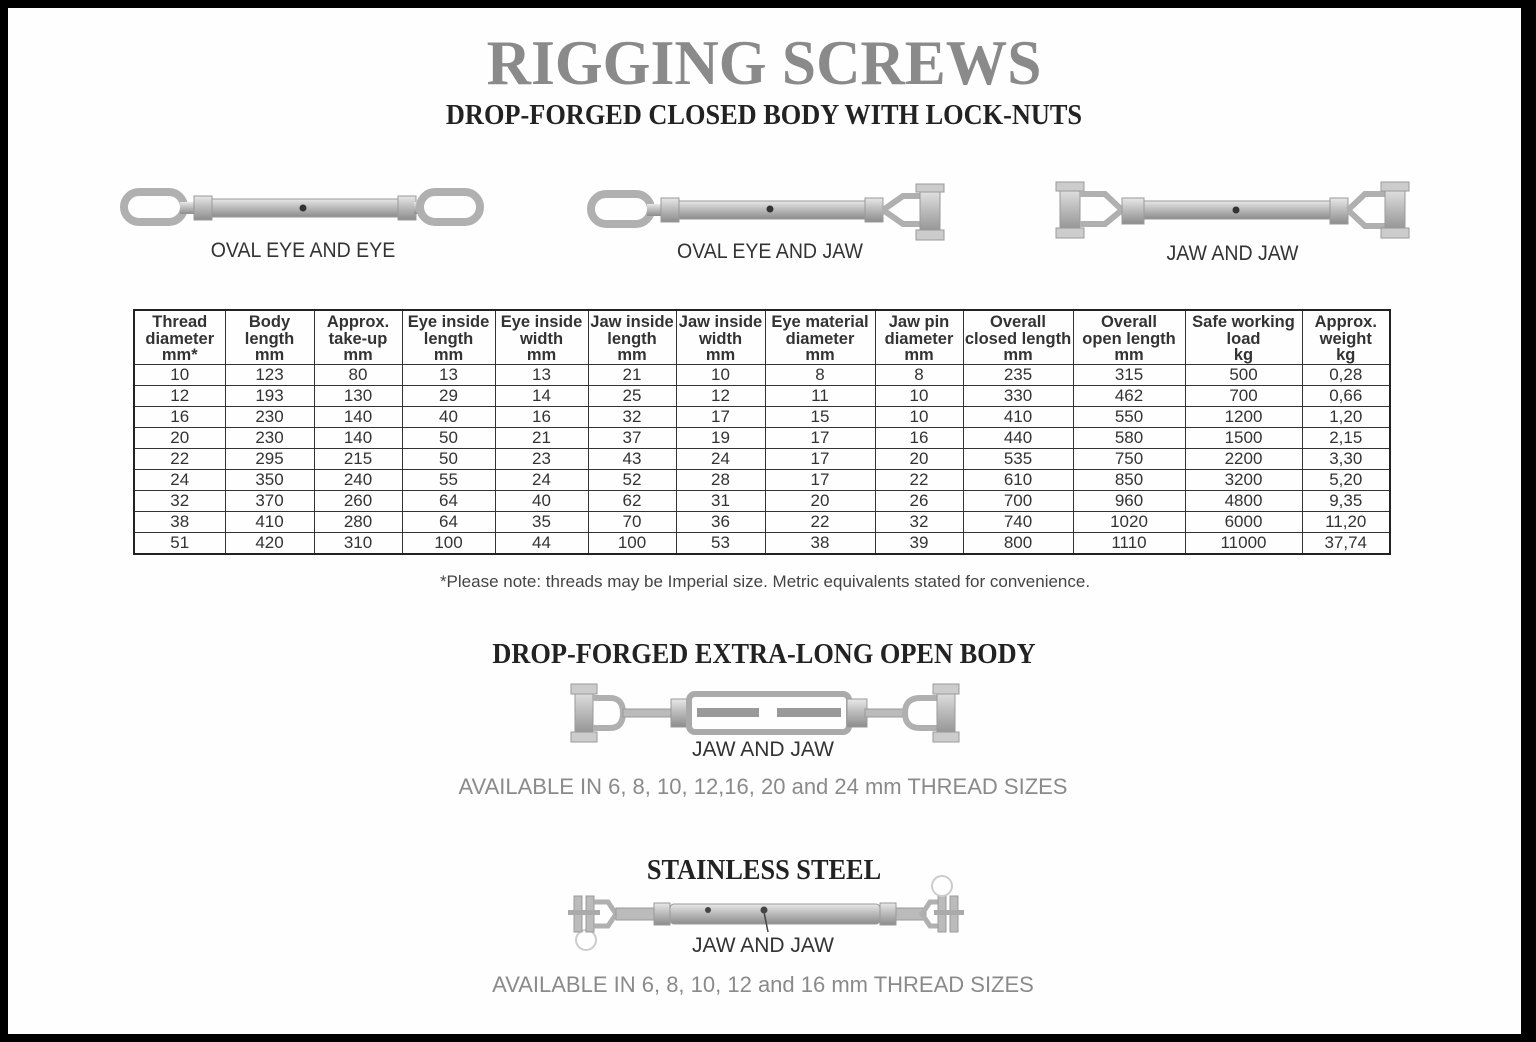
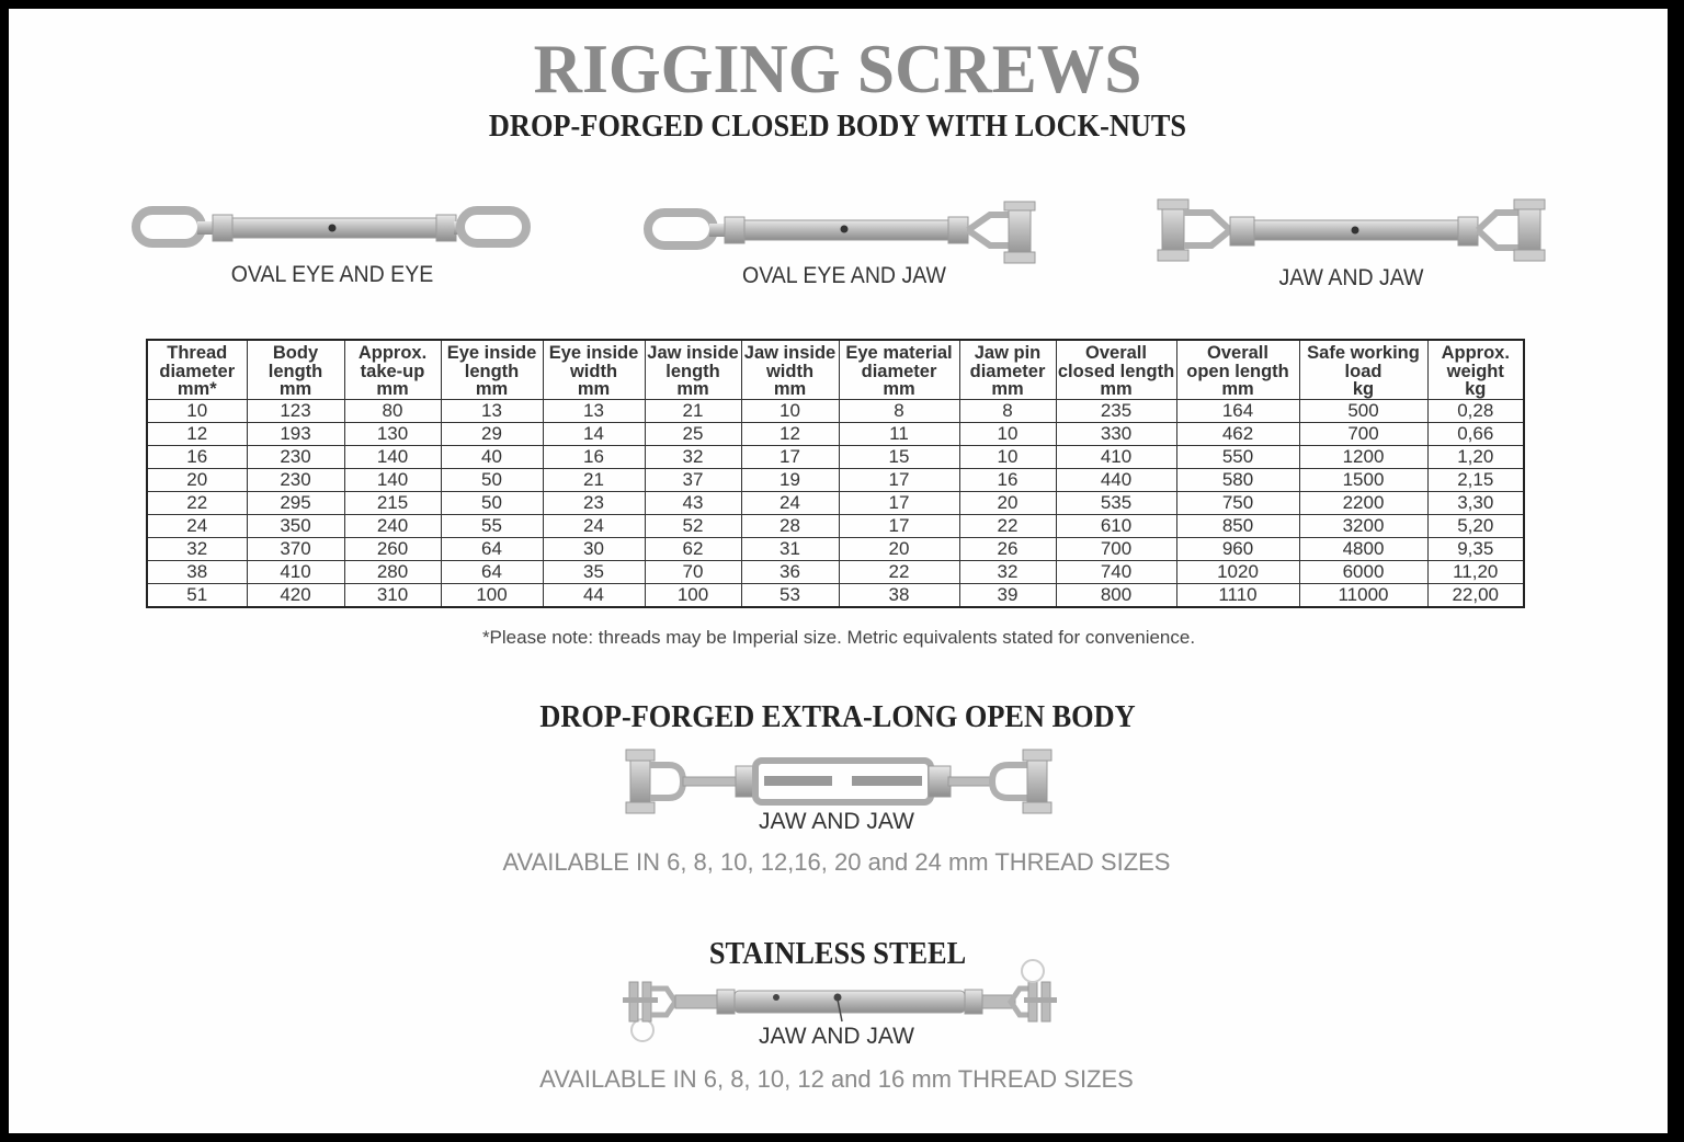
  RIGGING SCREWS
  DROP-FORGED CLOSED BODY WITH LOCK-NUTS
  OVAL EYE AND EYE
  OVAL EYE AND JAW
  JAW AND JAW
  Threaddiametermm*	Bodylengthmm	Approx.take-upmm	Eye insidelengthmm	Eye insidewidthmm	Jaw insidelengthmm	Jaw insidewidthmm	Eye materialdiametermm	Jaw pindiametermm	Overallclosed lengthmm	Overallopen lengthmm	Safe workingloadkg	Approx.weightkg
- 10	123	80	13	13	21	10	8	8	235	315	500	0,28
+ 10	123	80	13	13	21	10	8	8	235	164	500	0,28
  12	193	130	29	14	25	12	11	10	330	462	700	0,66
  16	230	140	40	16	32	17	15	10	410	550	1200	1,20
  20	230	140	50	21	37	19	17	16	440	580	1500	2,15
  22	295	215	50	23	43	24	17	20	535	750	2200	3,30
  24	350	240	55	24	52	28	17	22	610	850	3200	5,20
- 32	370	260	64	40	62	31	20	26	700	960	4800	9,35
+ 32	370	260	64	30	62	31	20	26	700	960	4800	9,35
  38	410	280	64	35	70	36	22	32	740	1020	6000	11,20
- 51	420	310	100	44	100	53	38	39	800	1110	11000	37,74
+ 51	420	310	100	44	100	53	38	39	800	1110	11000	22,00
  *Please note: threads may be Imperial size. Metric equivalents stated for convenience.
  DROP-FORGED EXTRA-LONG OPEN BODY
  JAW AND JAW
  AVAILABLE IN 6, 8, 10, 12,16, 20 and 24 mm THREAD SIZES
  STAINLESS STEEL
  JAW AND JAW
  AVAILABLE IN 6, 8, 10, 12 and 16 mm THREAD SIZES
